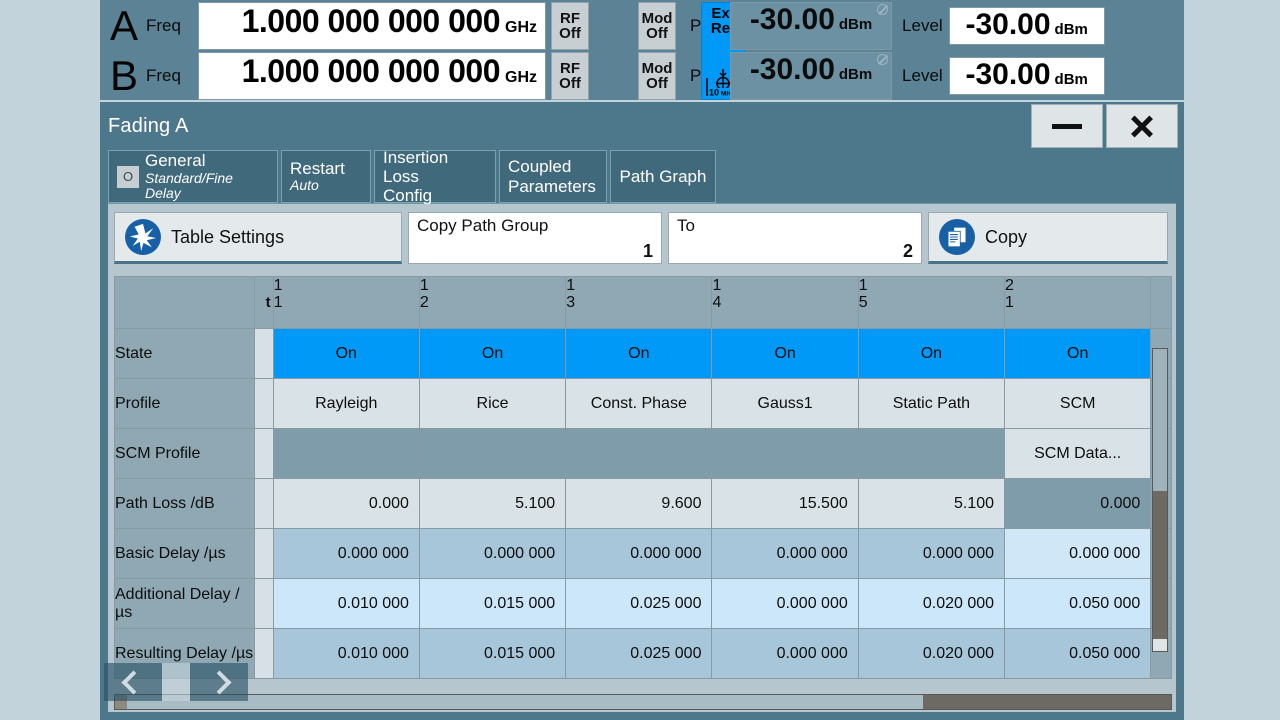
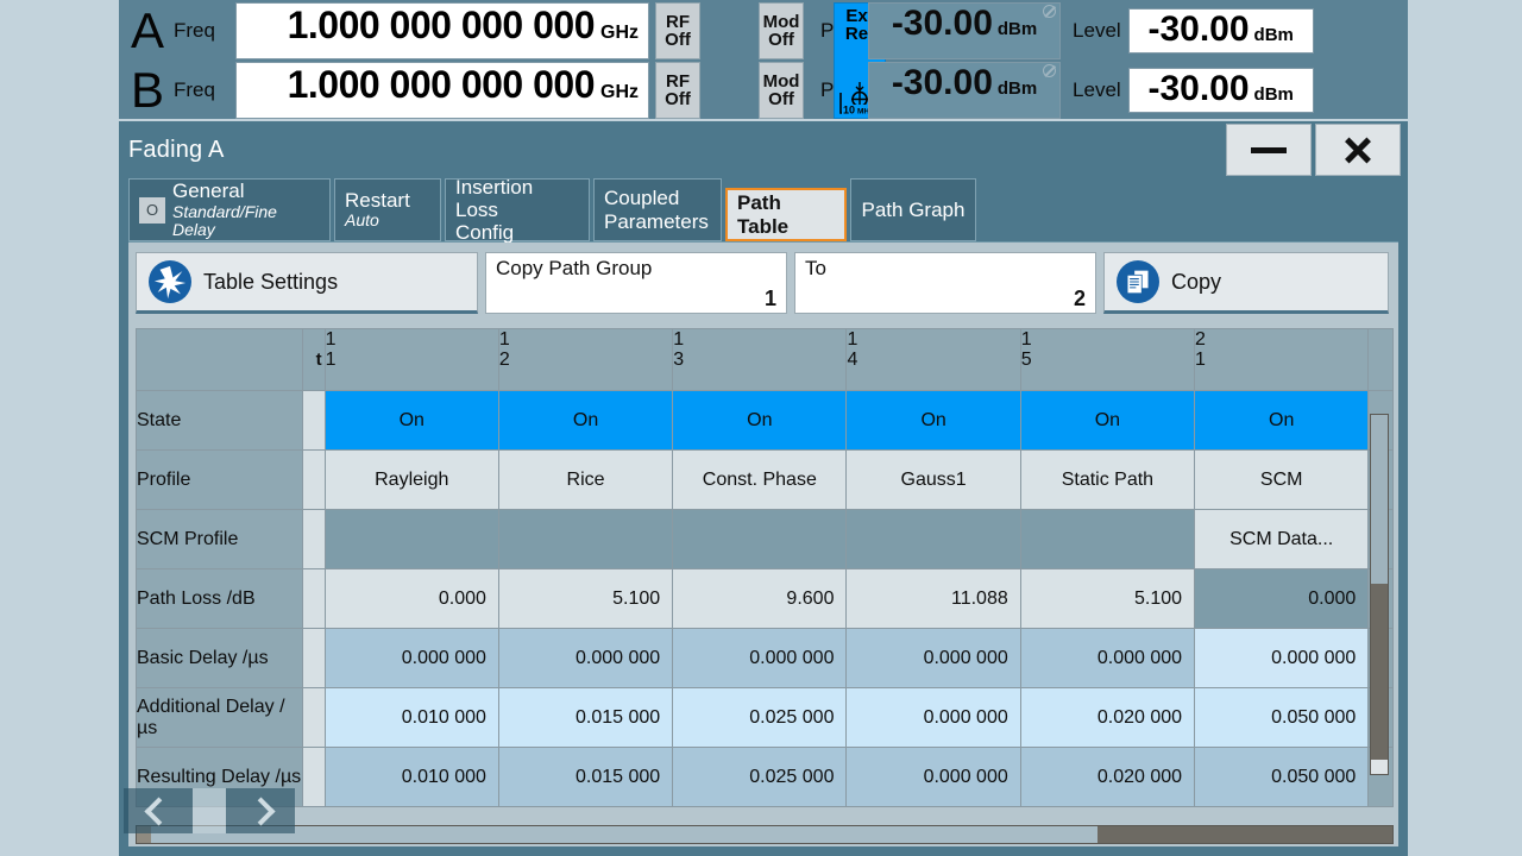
  A
  Freq
  1.000 000 000 000
  GHz
  RF
  Off
  10
  Mod
  Off
  -30.00
  dBm
  Level
  -30.00
  dBm
  B
  Freq
  1.000 000 000 000
  GHz
  RF
  Off
  Mod
  Off
  -30.00
  dBm
  Level
  -30.00
  dBm
  Fading A
  O
  General
  Standard/Fine Delay
  Restart
  Auto
  Insertion Loss
  Config
  Coupled
  Parameters
+ Path Table
  Path Graph
  Table Settings
  Copy Path Group
  1
  To
  2
  Copy
  	t	1 1	1 2	1 3	1 4	1 5	2 1
  State		On	On	On	On	On	On
  Profile		Rayleigh	Rice	Const. Phase	Gauss1	Static Path	SCM
  SCM Profile							SCM Data...
- Path Loss /dB		0.000	5.100	9.600	15.500	5.100	0.000
+ Path Loss /dB		0.000	5.100	9.600	11.088	5.100	0.000
  Basic Delay /µs		0.000 000	0.000 000	0.000 000	0.000 000	0.000 000	0.000 000
  Additional Delay /µs		0.010 000	0.015 000	0.025 000	0.000 000	0.020 000	0.050 000
  Resulting Delay /µs		0.010 000	0.015 000	0.025 000	0.000 000	0.020 000	0.050 000
